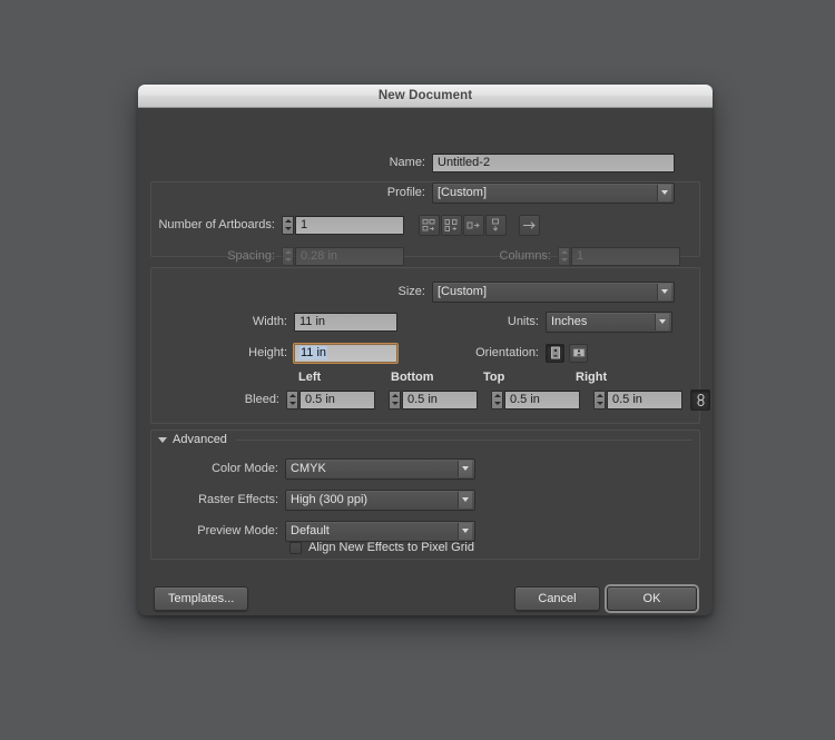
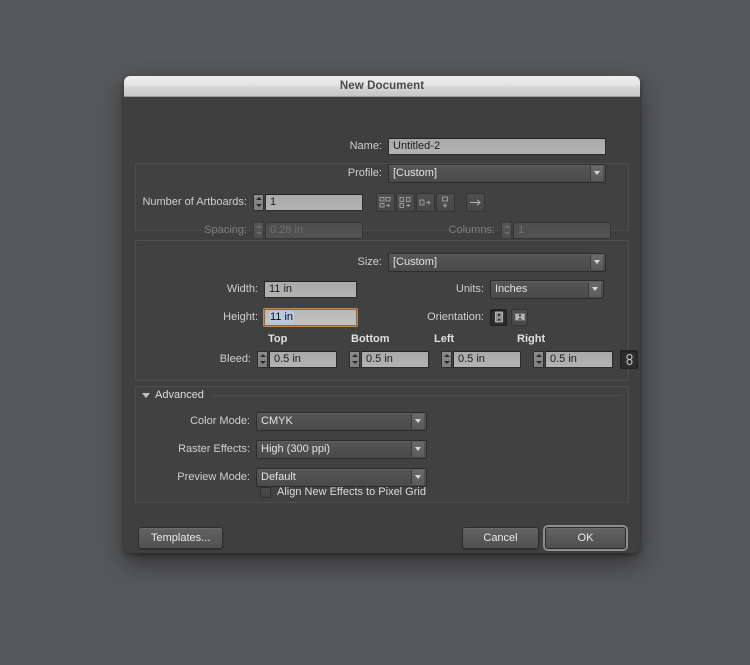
  New Document
  Name:
  Untitled-2
  Profile:
  [Custom]
  Number of Artboards:
  1
  Spacing:
  0.28 in
  Columns:
  1
  Size:
  [Custom]
  Width:
  11 in
  Units:
  Inches
  Height:
  11 in
  Orientation:
- Left
+ Top
  Bottom
- Top
+ Left
  Right
  Bleed:
  0.5 in
  0.5 in
  0.5 in
  0.5 in
  Advanced
  Color Mode:
  CMYK
  Raster Effects:
  High (300 ppi)
  Preview Mode:
  Default
  Align New Effects to Pixel Grid
  Templates...
  Cancel
  OK
